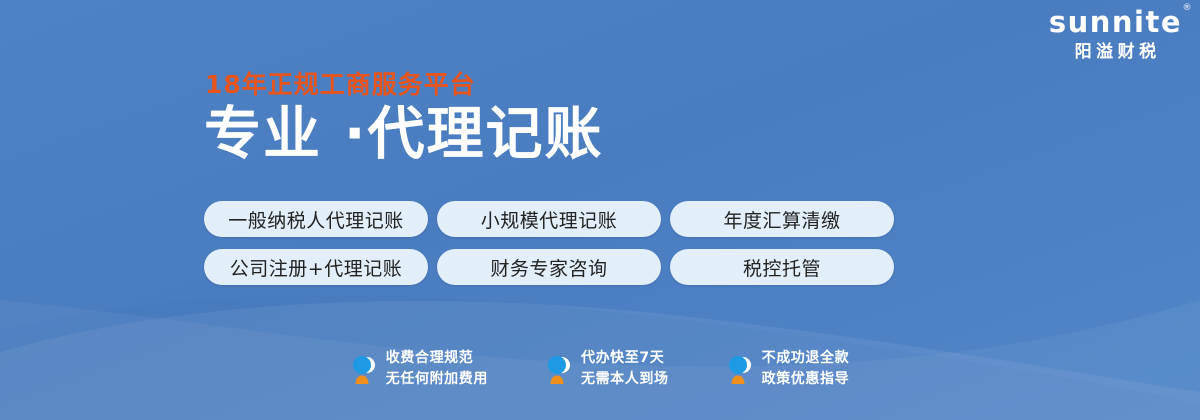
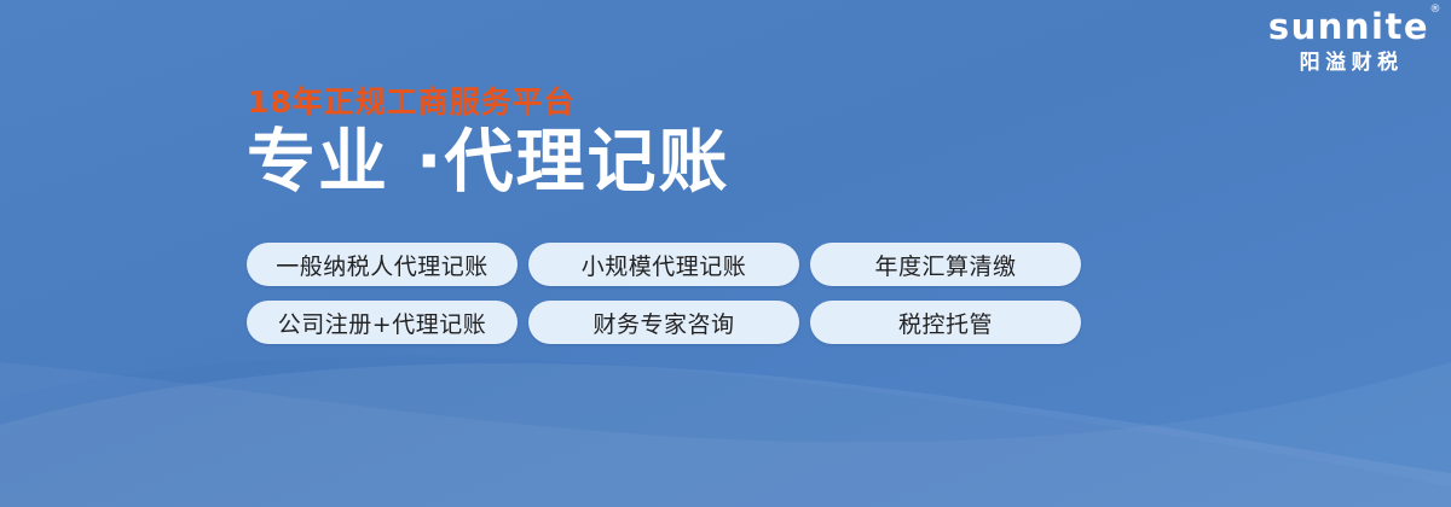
  sunnite
  ®
  阳溢财税
  18年正规工商服务平台
  专业 ·代理记账
  一般纳税人代理记账
  小规模代理记账
  年度汇算清缴
  公司注册+代理记账
  财务专家咨询
  税控托管
- 收费合理规范
- 无任何附加费用
- 代办快至7天
- 无需本人到场
- 不成功退全款
- 政策优惠指导
